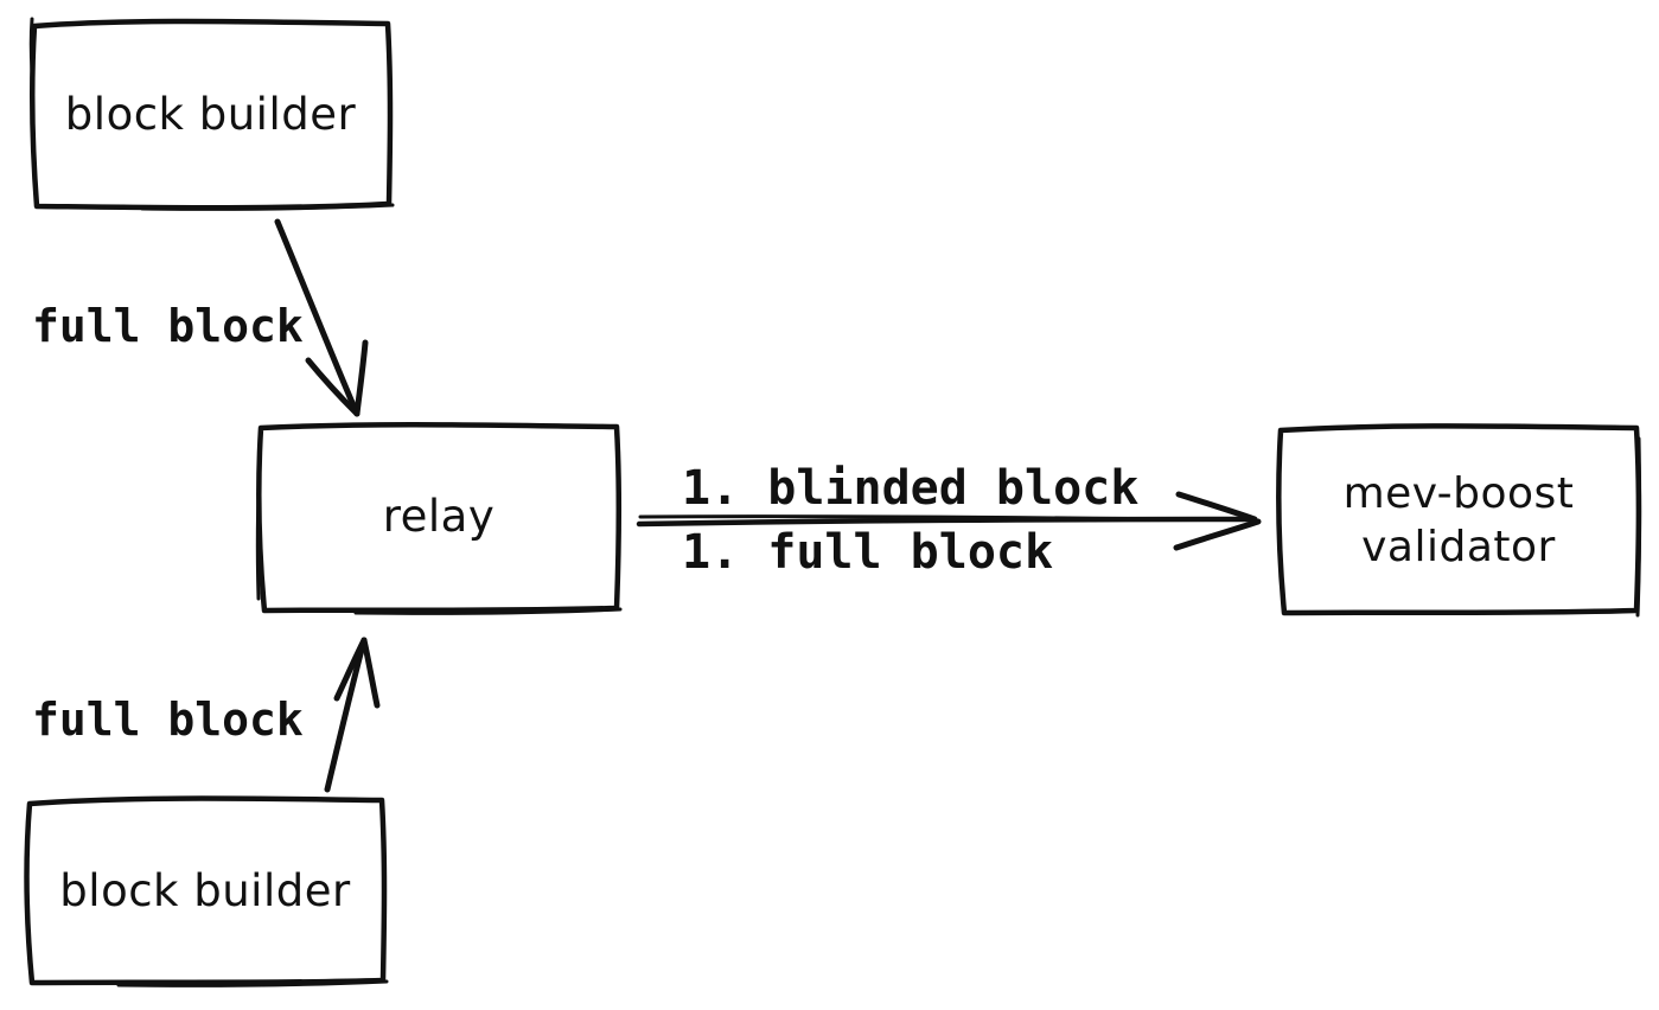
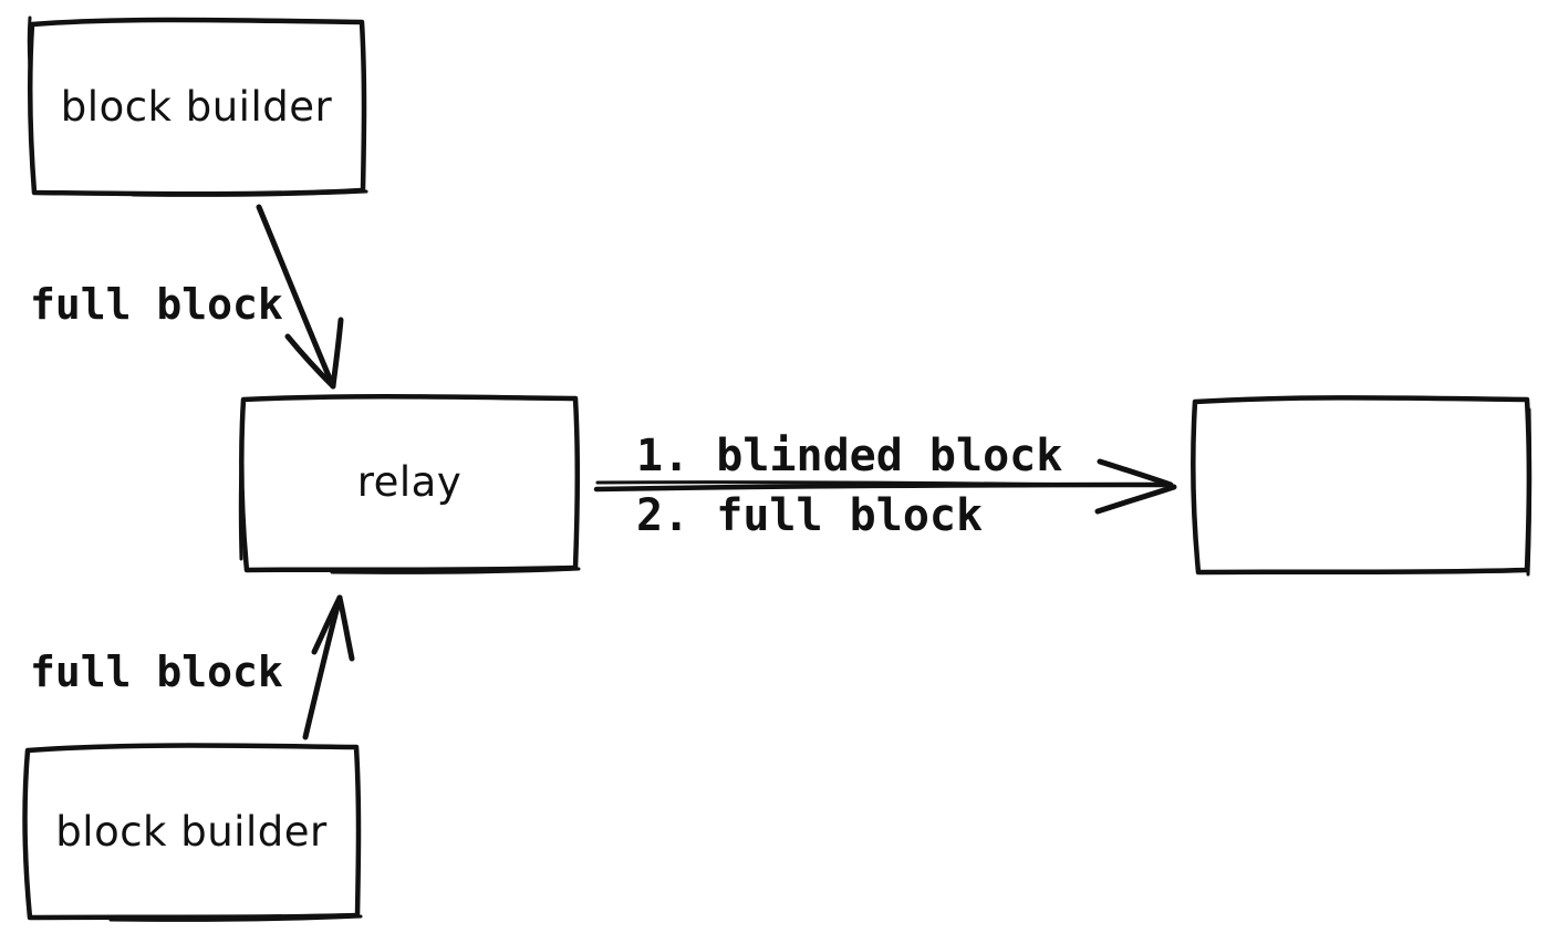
  block builder
  relay
- mev-boost validator
  block builder
  full block
  1. blinded block
- 1. full block
+ 2. full block
  full block
